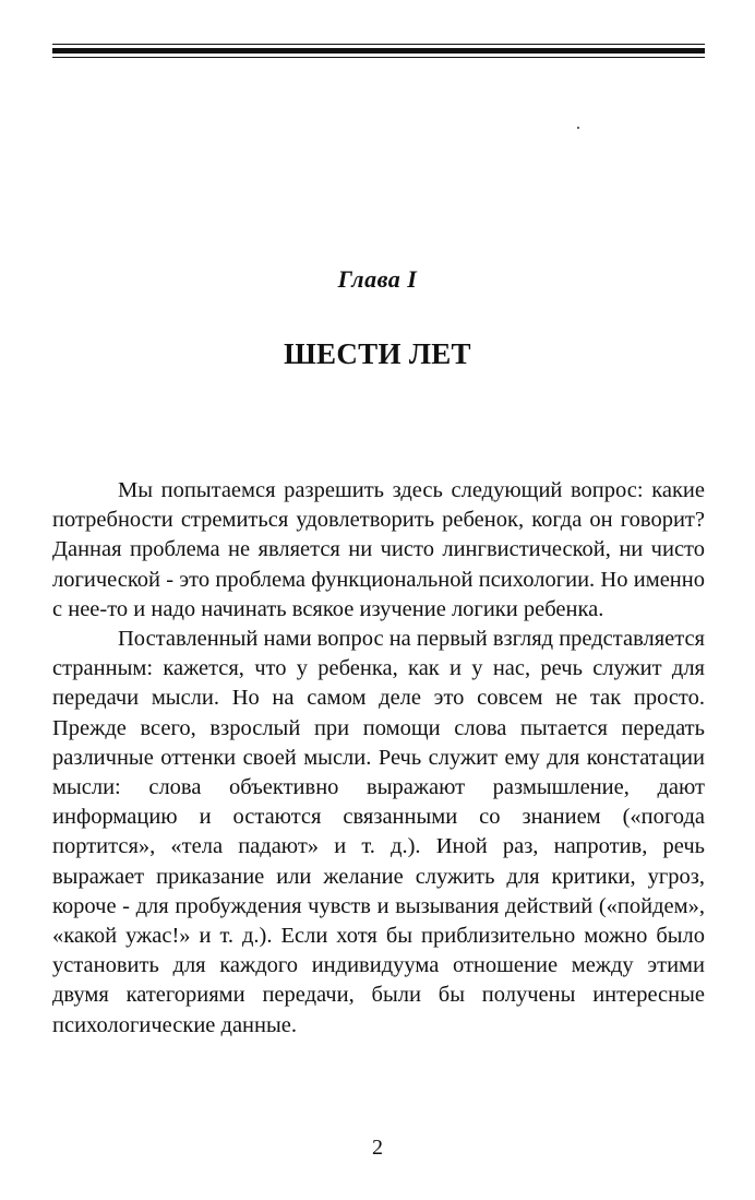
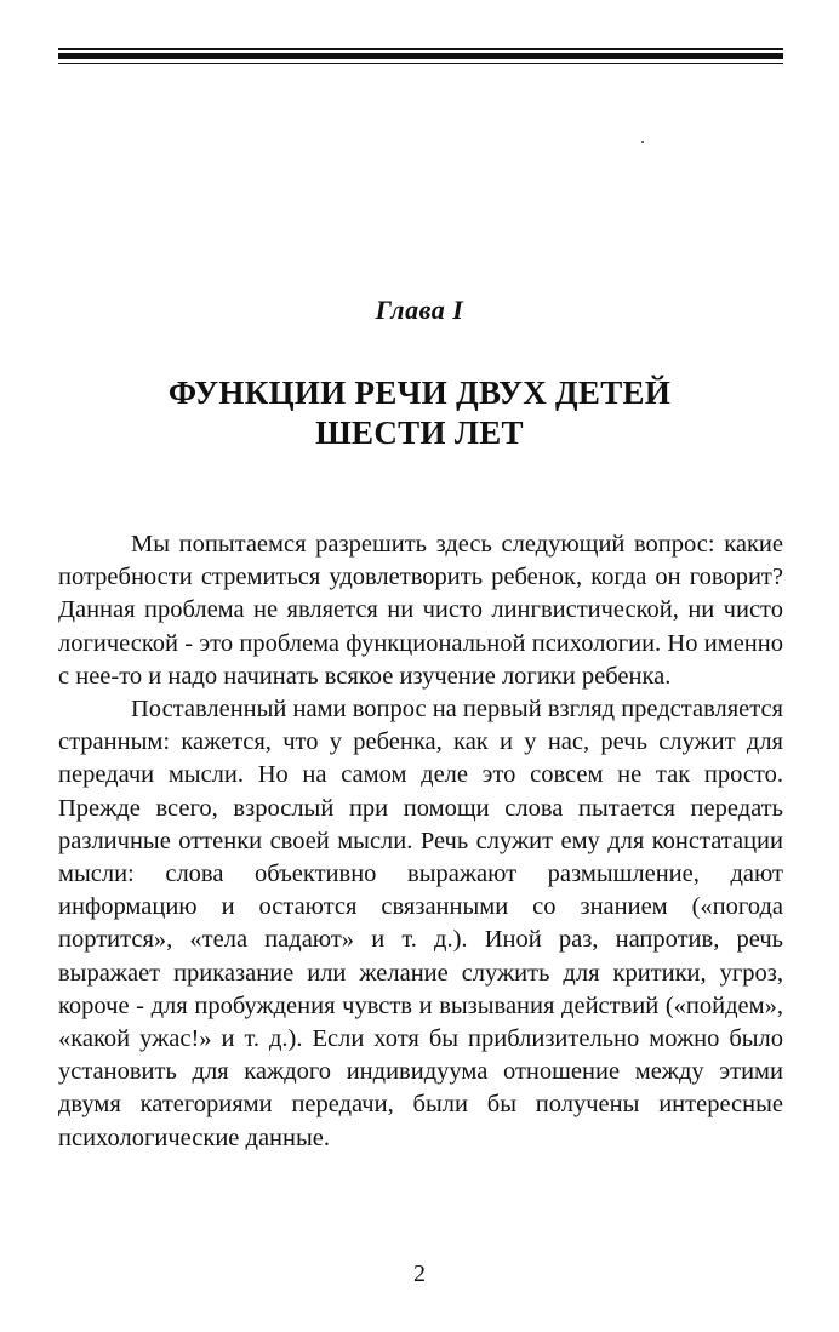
  Глава I
+ ФУНКЦИИ РЕЧИ ДВУХ ДЕТЕЙ
  ШЕСТИ ЛЕТ
  Мы попытаемся разрешить здесь следующий вопрос: какие потребности стремиться удовлетворить ребенок, когда он говорит? Данная проблема не является ни чисто лингвистической, ни чисто логической - это проблема функциональной психологии. Но именно с нее-то и надо начинать всякое изучение логики ребенка.
  Поставленный нами вопрос на первый взгляд представляется странным: кажется, что у ребенка, как и у нас, речь служит для передачи мысли. Но на самом деле это совсем не так просто. Прежде всего, взрослый при помощи слова пытается передать различные оттенки своей мысли. Речь служит ему для констатации мысли: слова объективно выражают размышление, дают информацию и остаются связанными со знанием («погода портится», «тела падают» и т. д.). Иной раз, напротив, речь выражает приказание или желание служить для критики, угроз, короче - для пробуждения чувств и вызывания действий («пойдем», «какой ужас!» и т. д.). Если хотя бы приблизительно можно было установить для каждого индивидуума отношение между этими двумя категориями передачи, были бы получены интересные психологические данные.
  2
